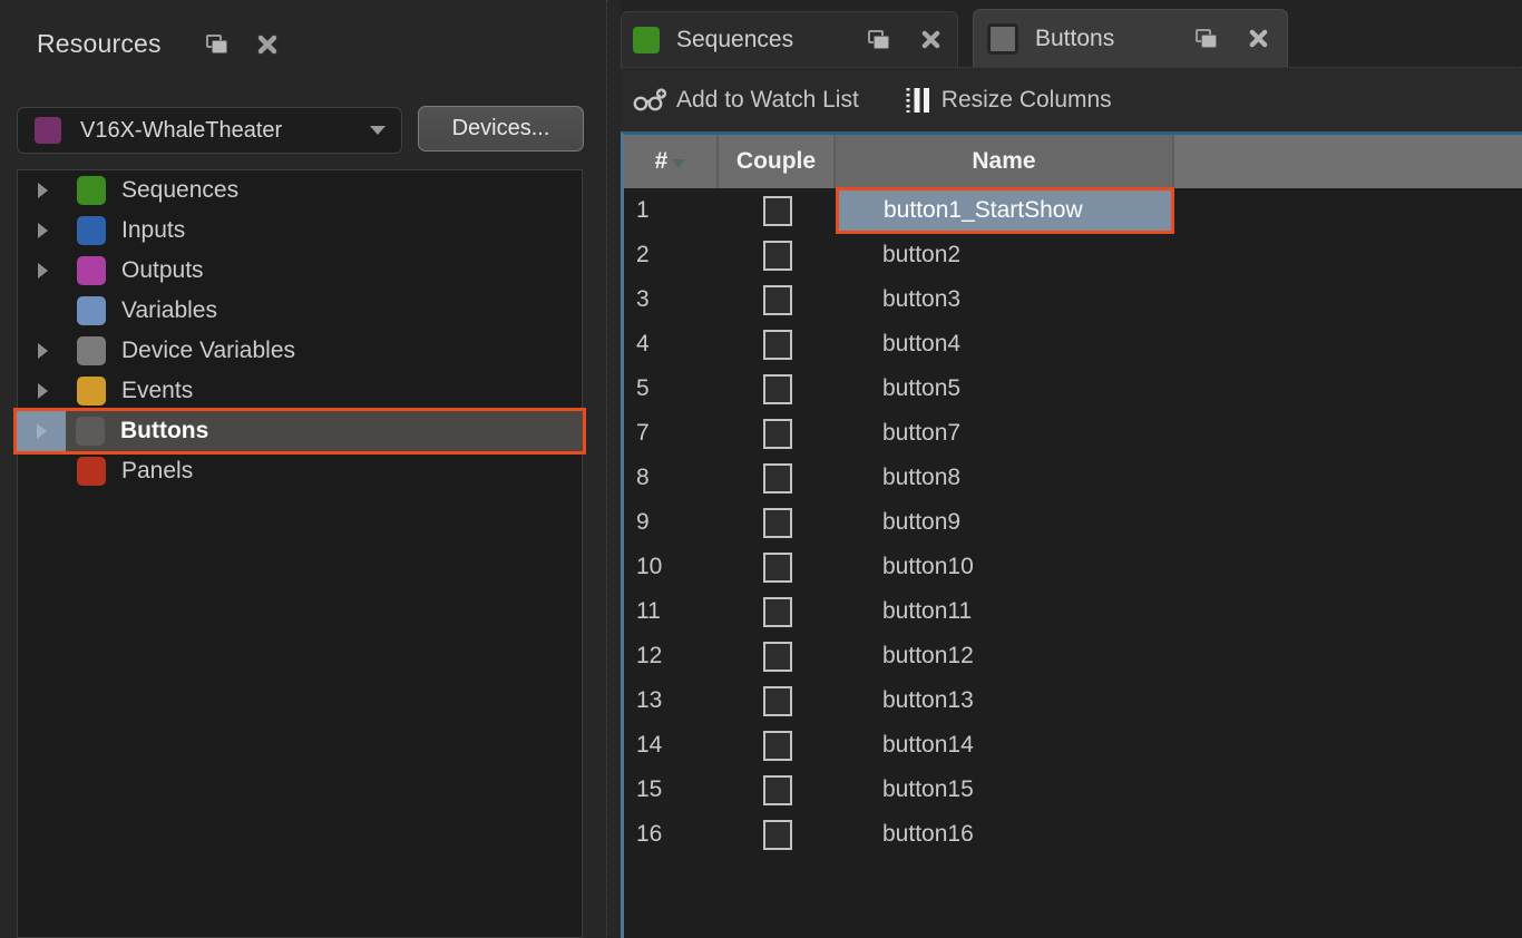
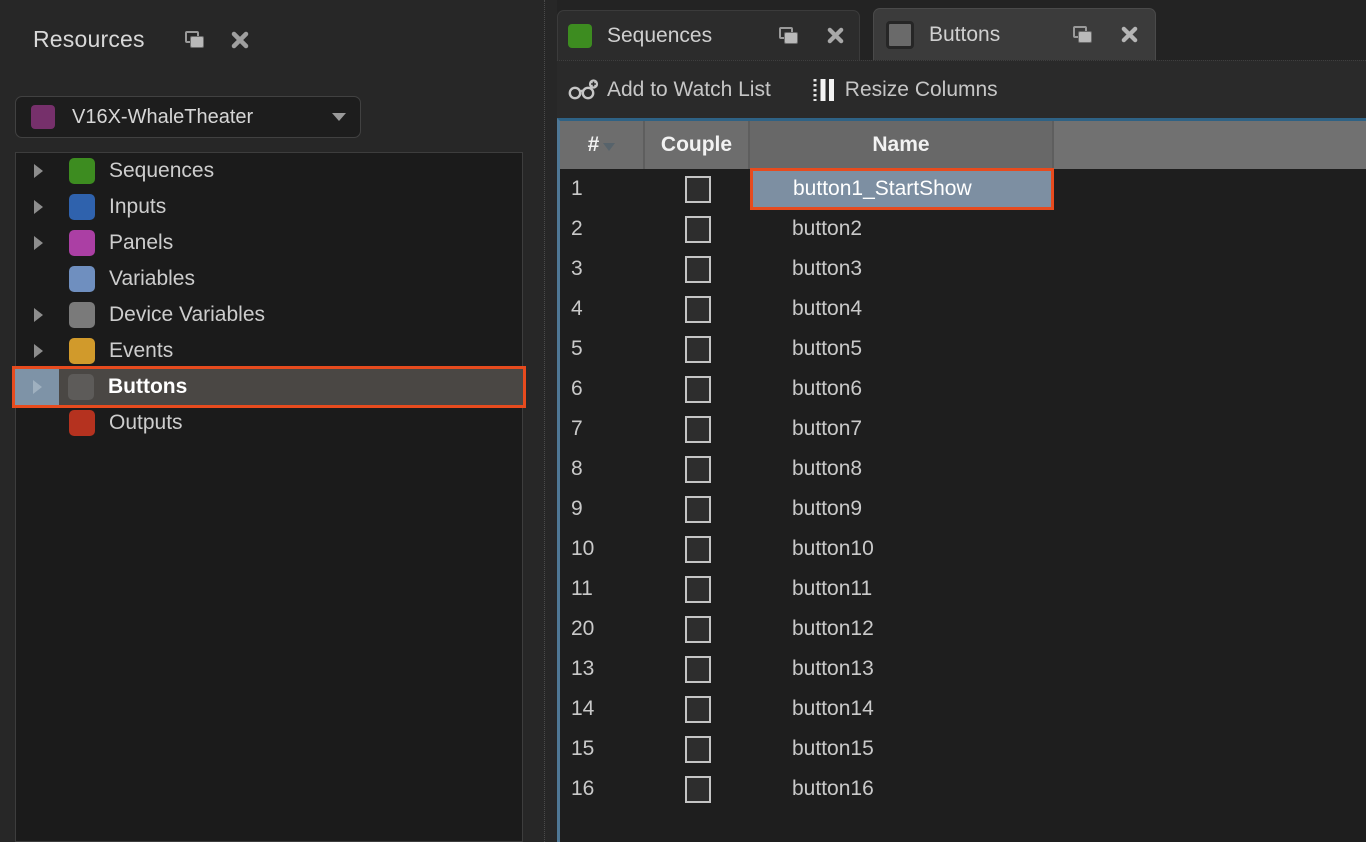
  Resources
  V16X-WhaleTheater
- Devices...
  Sequences
  Inputs
- Outputs
+ Panels
  Variables
  Device Variables
  Events
  Buttons
- Panels
+ Outputs
  Sequences
  Buttons
  Add to Watch List
  Resize Columns
  #
  Couple
  Name
  1
  button1_StartShow
  2
  button2
  3
  button3
  4
  button4
  5
  button5
+ 6
+ button6
  7
  button7
  8
  button8
  9
  button9
  10
  button10
  11
  button11
- 12
+ 20
  button12
  13
  button13
  14
  button14
  15
  button15
  16
  button16
